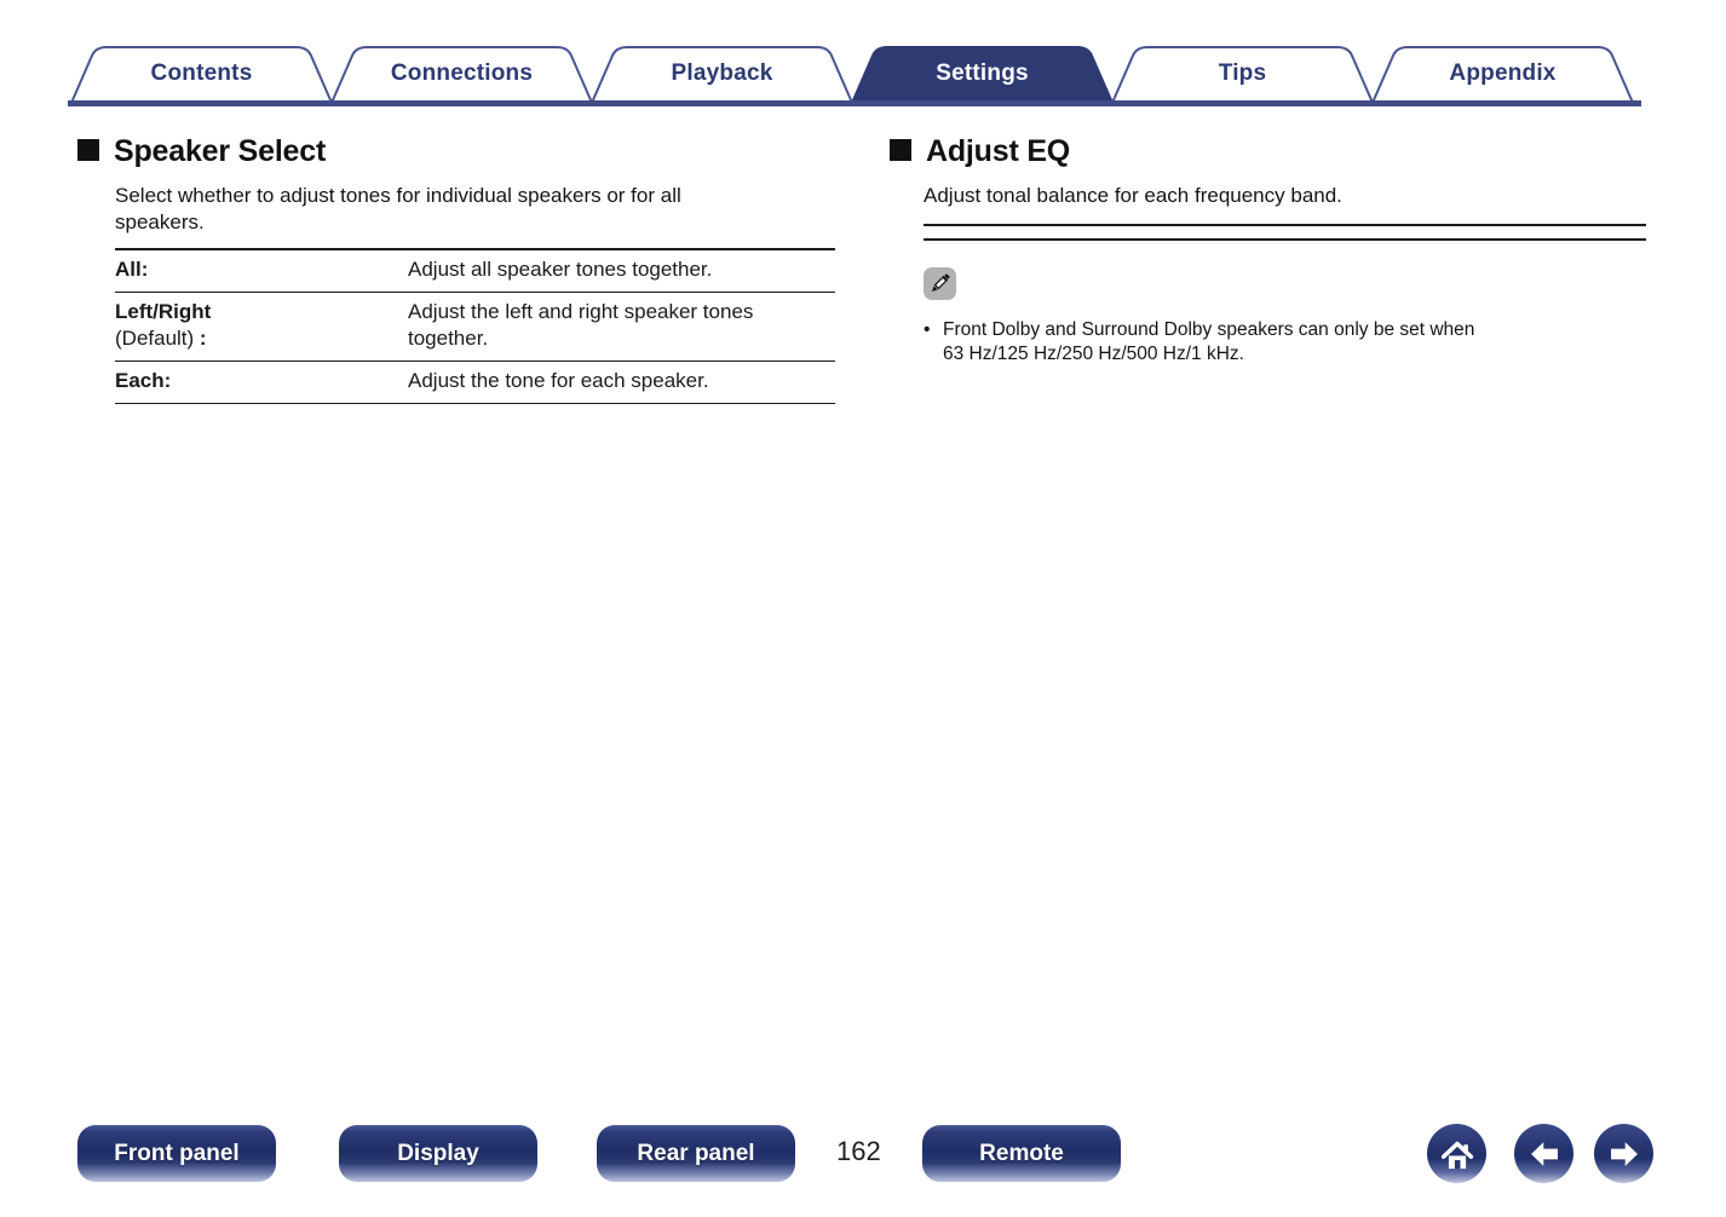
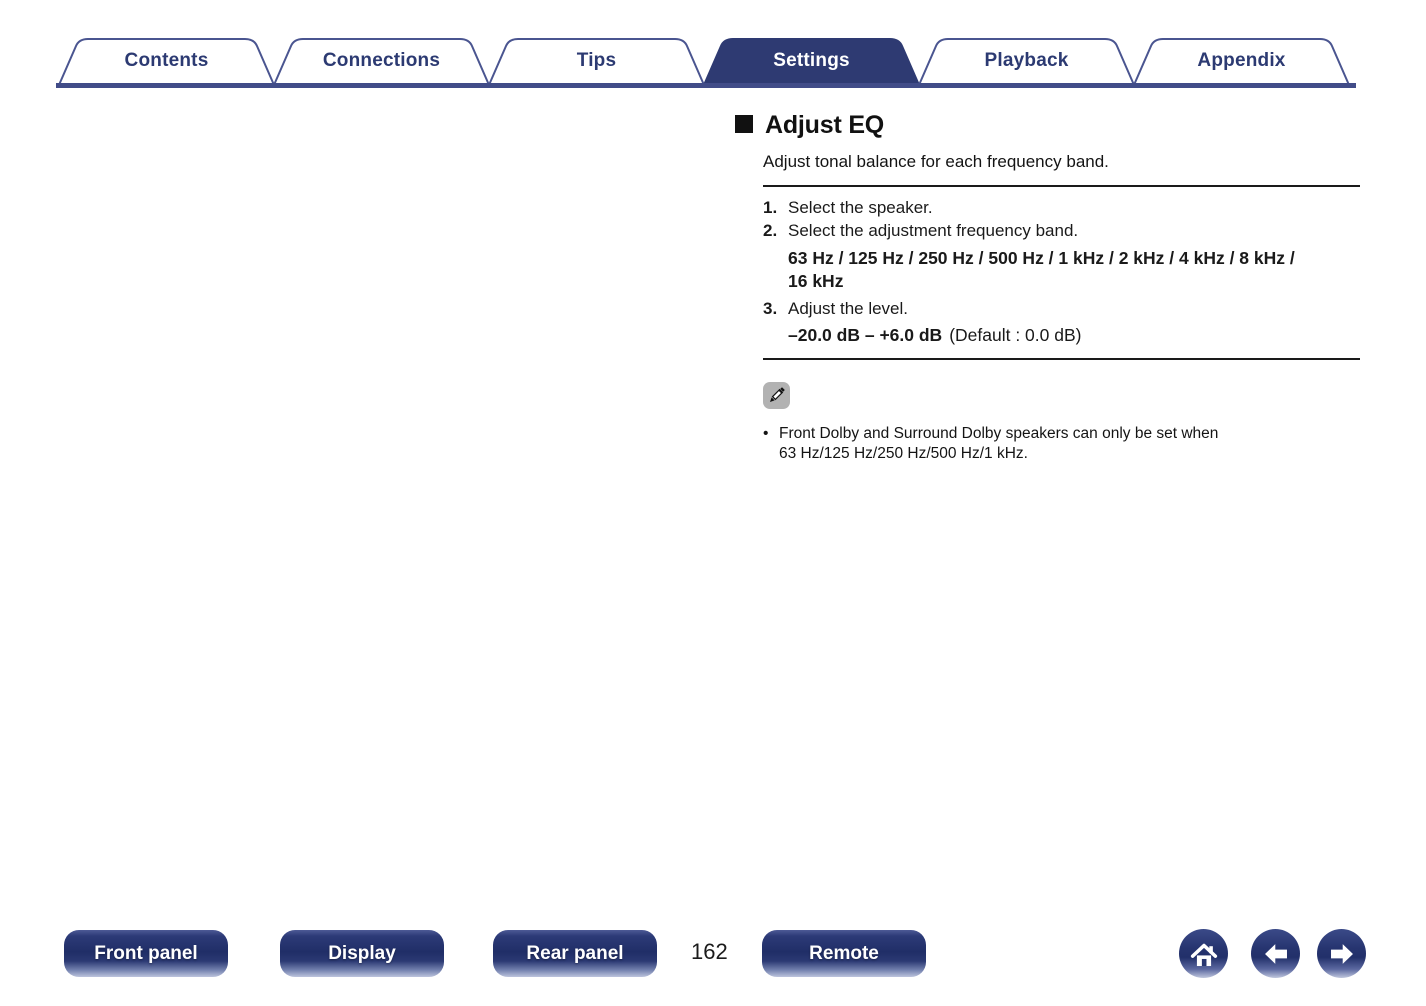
  Contents
  Connections
- Playback
+ Tips
  Settings
- Tips
+ Playback
  Appendix
- Speaker Select
- Select whether to adjust tones for individual speakers or for all
- speakers.
- All:
- Adjust all speaker tones together.
- Left/Right
- (Default) :
- Adjust the left and right speaker tones
- together.
- Each:
- Adjust the tone for each speaker.
  Adjust EQ
  Adjust tonal balance for each frequency band.
+ 1.
+ Select the speaker.
+ 2.
+ Select the adjustment frequency band.
+ 63 Hz / 125 Hz / 250 Hz / 500 Hz / 1 kHz / 2 kHz / 4 kHz / 8 kHz /
+ 16 kHz
+ 3.
+ Adjust the level.
+ –20.0 dB – +6.0 dB (Default : 0.0 dB)
  •
  Front Dolby and Surround Dolby speakers can only be set when
  63 Hz/125 Hz/250 Hz/500 Hz/1 kHz.
  Front panel
  Display
  Rear panel
  162
  Remote
